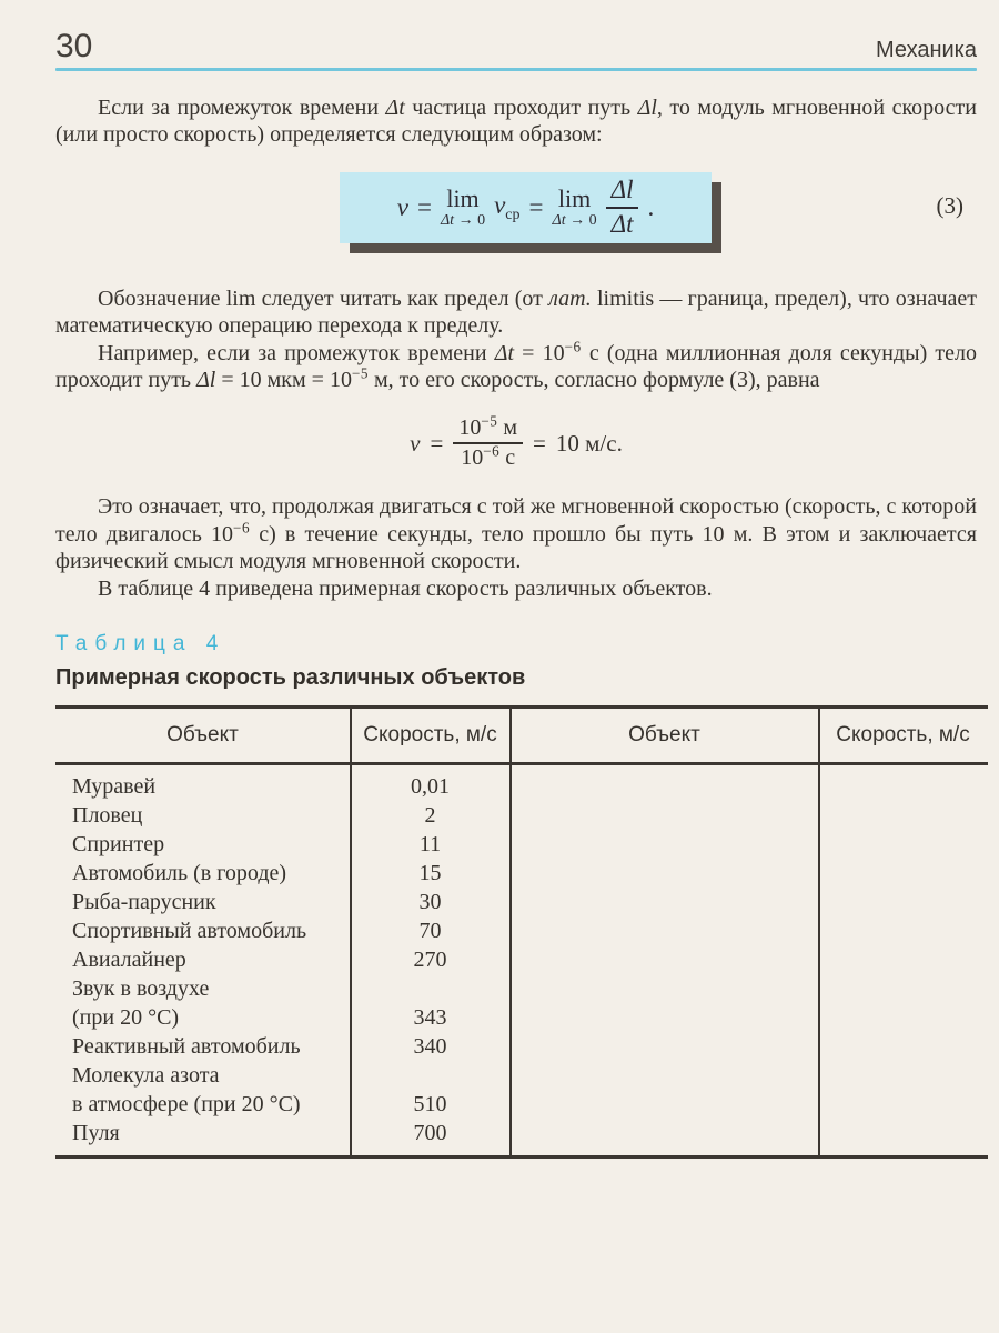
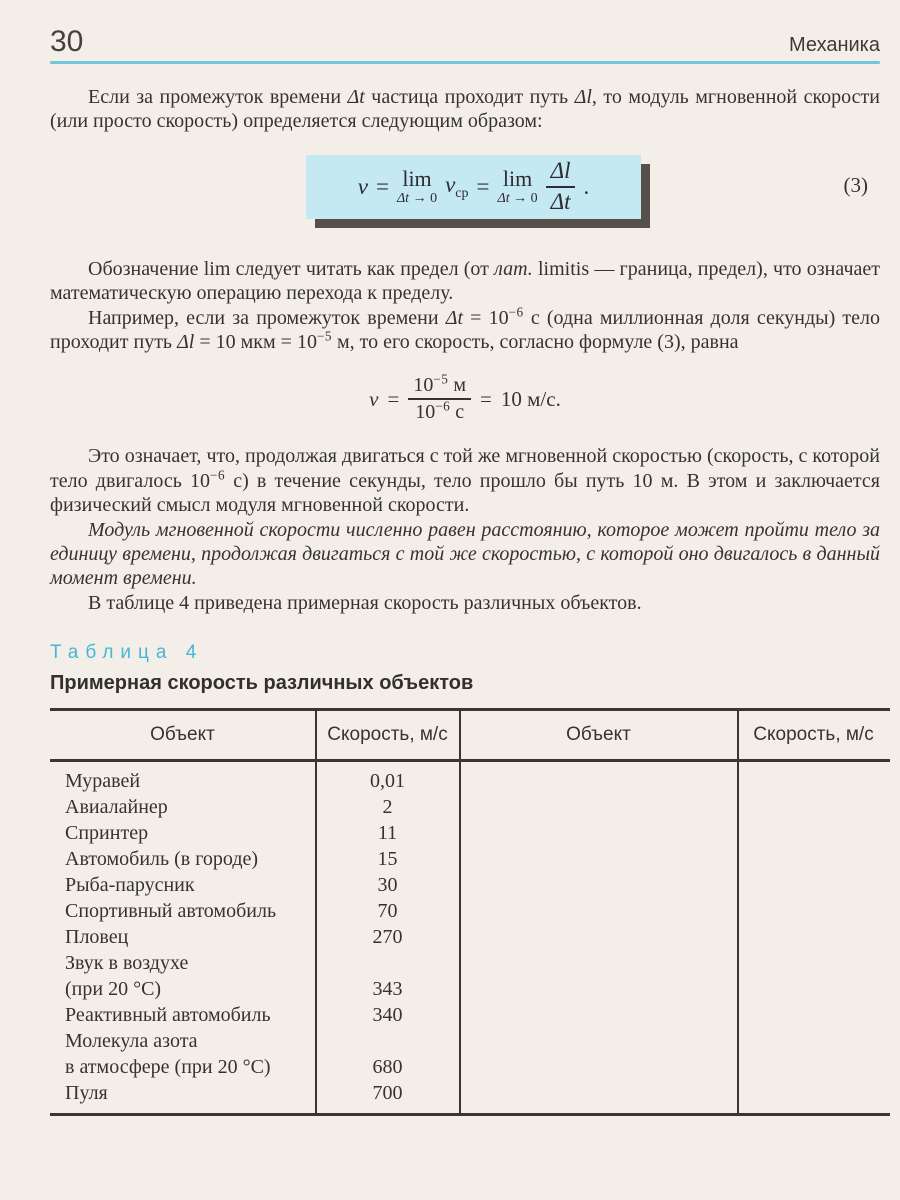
  30
  Механика
  Если за промежуток времени Δt частица проходит путь Δl, то модуль мгновенной скорости (или просто скорость) определяется следующим образом:
  v
  =
  lim
  Δt → 0
  vср
  =
  lim
  Δt → 0
  Δl
  Δt
  .
  (3)
  Обозначение lim следует читать как предел (от лат. limitis — граница, предел), что означает математическую операцию перехода к пределу.
  Например, если за промежуток времени Δt = 10−6 с (одна миллионная доля секунды) тело проходит путь Δl = 10 мкм = 10−5 м, то его скорость, согласно формуле (3), равна
  v
  =
  10−5 м
  10−6 с
  =
  10 м/с.
  Это означает, что, продолжая двигаться с той же мгновенной скоростью (скорость, с которой тело двигалось 10−6 с) в течение секунды, тело прошло бы путь 10 м. В этом и заключается физический смысл модуля мгновенной скорости.
+ Модуль мгновенной скорости численно равен расстоянию, которое может пройти тело за единицу времени, продолжая двигаться с той же скоростью, с которой оно двигалось в данный момент времени.
  В таблице 4 приведена примерная скорость различных объектов.
  Таблица 4
  Примерная скорость различных объектов
  Объект
  Скорость, м/с
  Объект
  Скорость, м/с
  Муравей
  0,01
- Пловец
+ Авиалайнер
  2
  Спринтер
  11
  Автомобиль (в городе)
  15
  Рыба-парусник
  30
  Спортивный автомобиль
  70
- Авиалайнер
+ Пловец
  270
  Звук в воздухе
  (при 20 °С)
  343
  Реактивный автомобиль
  340
  Молекула азота
  в атмосфере (при 20 °С)
- 510
+ 680
  Пуля
  700
